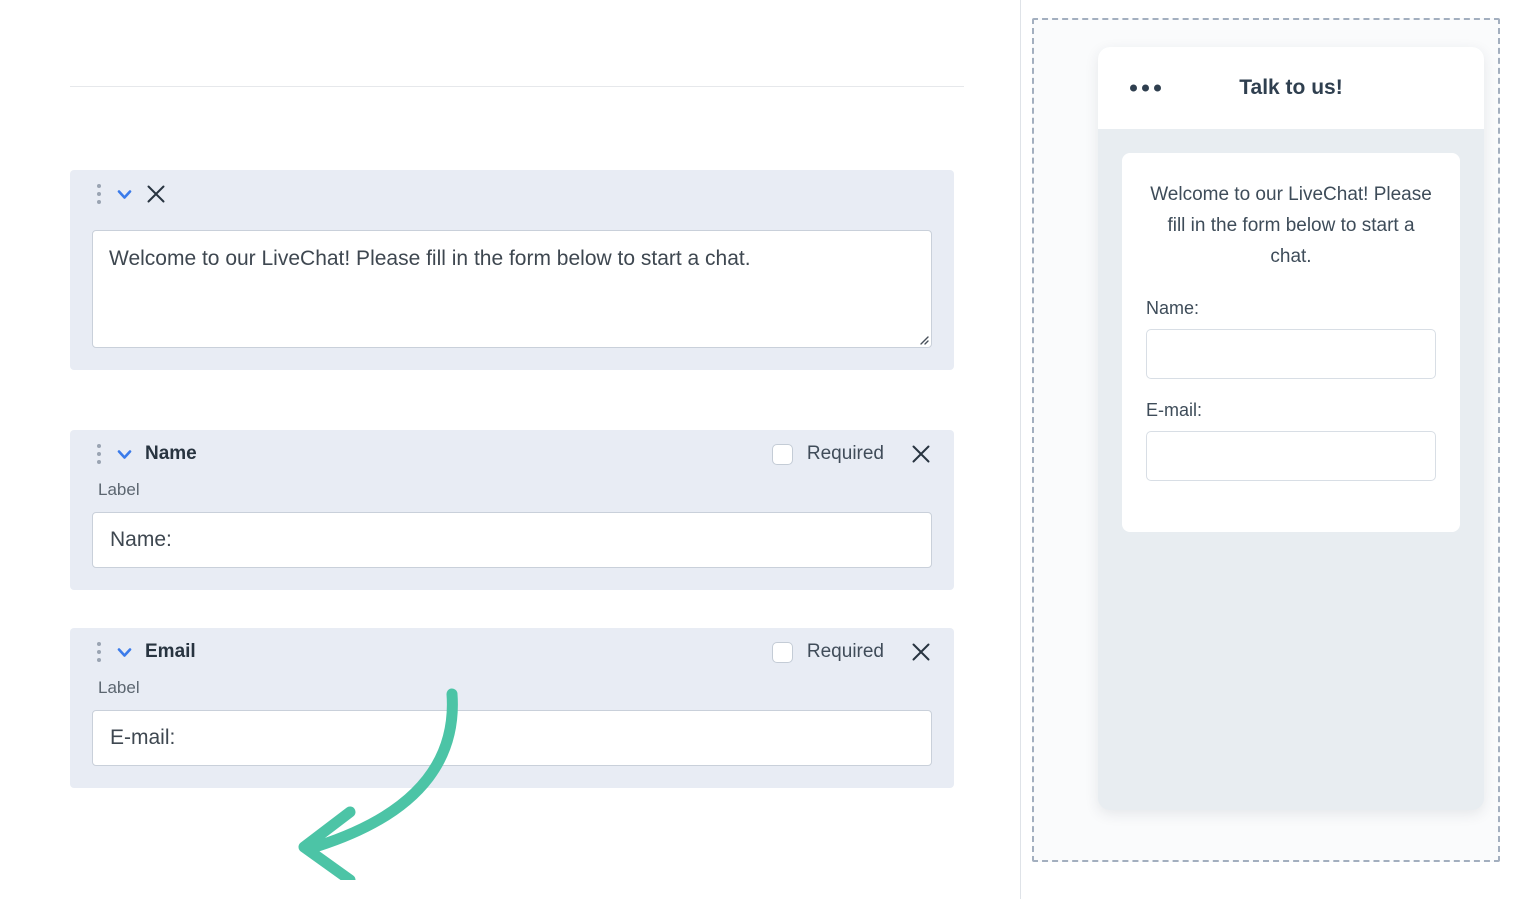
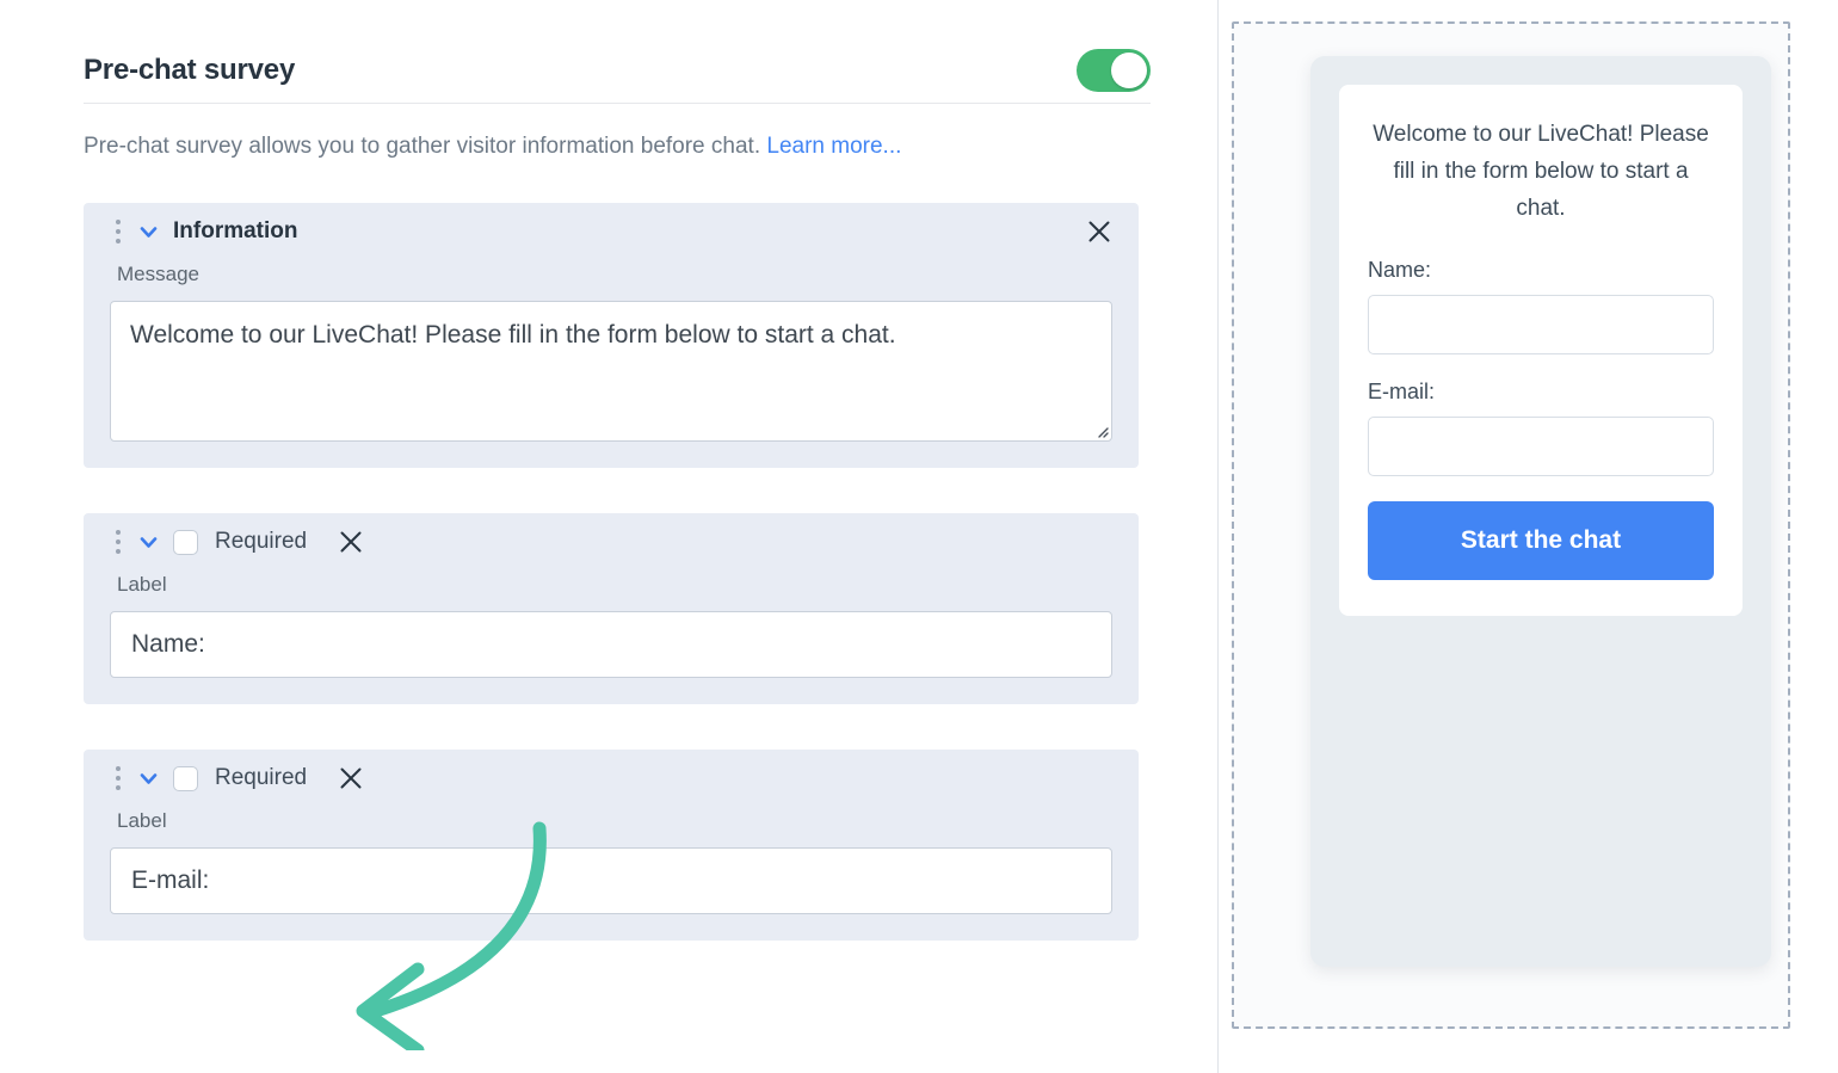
+ Pre-chat survey
+ Pre-chat survey allows you to gather visitor information before chat. Learn more...
+ Information
+ Message
  Welcome to our LiveChat! Please fill in the form below to start a chat.
- Name
  Required
  Label
  Name:
- Email
  Required
  Label
  E-mail:
- Talk to us!
  Welcome to our LiveChat! Please fill in the form below to start a chat.
  Name:
  E-mail:
+ Start the chat
